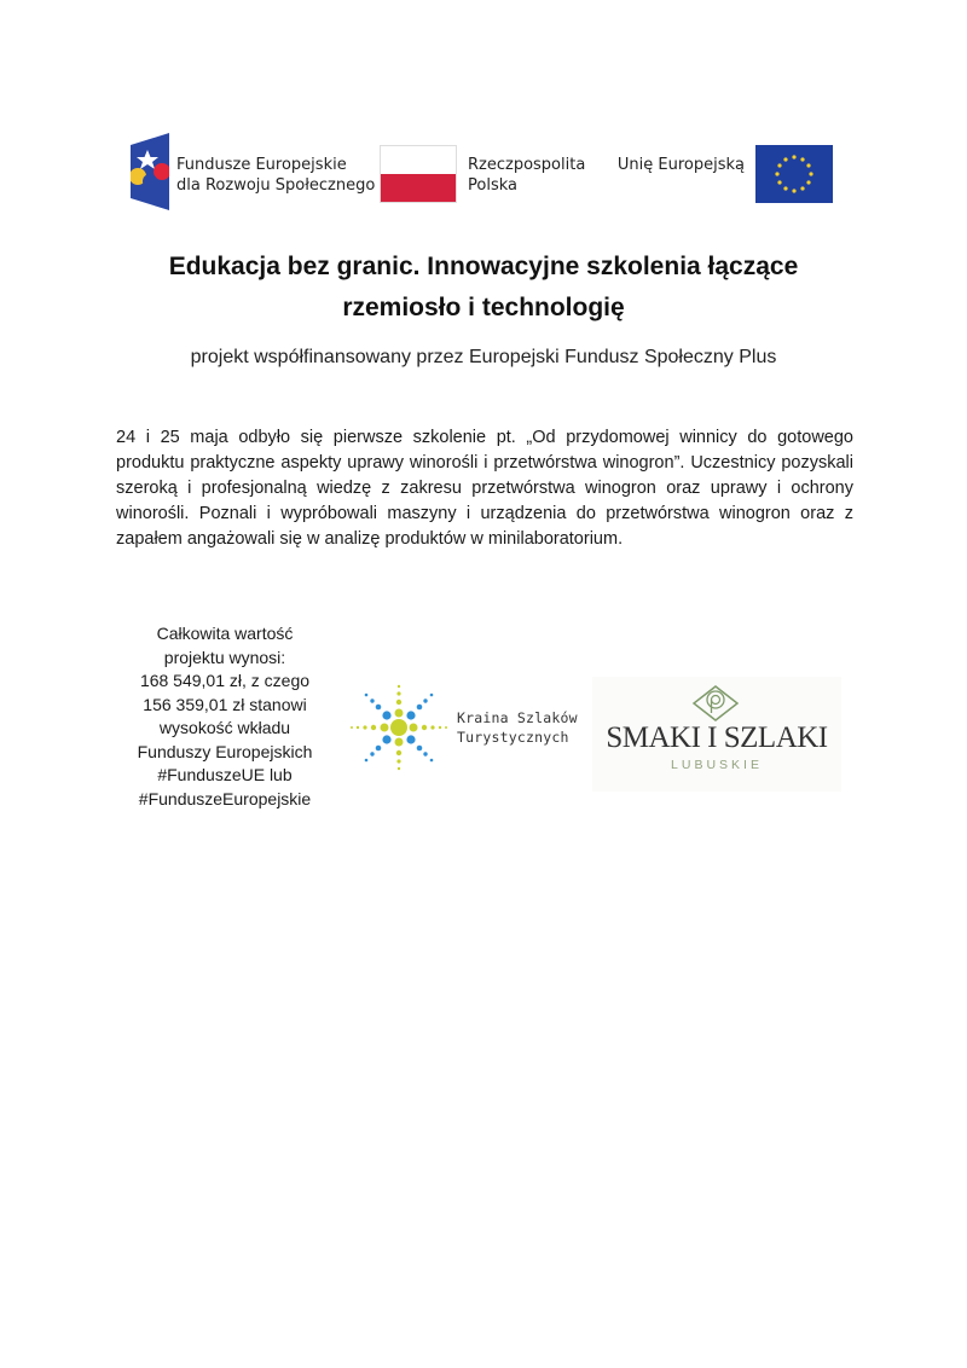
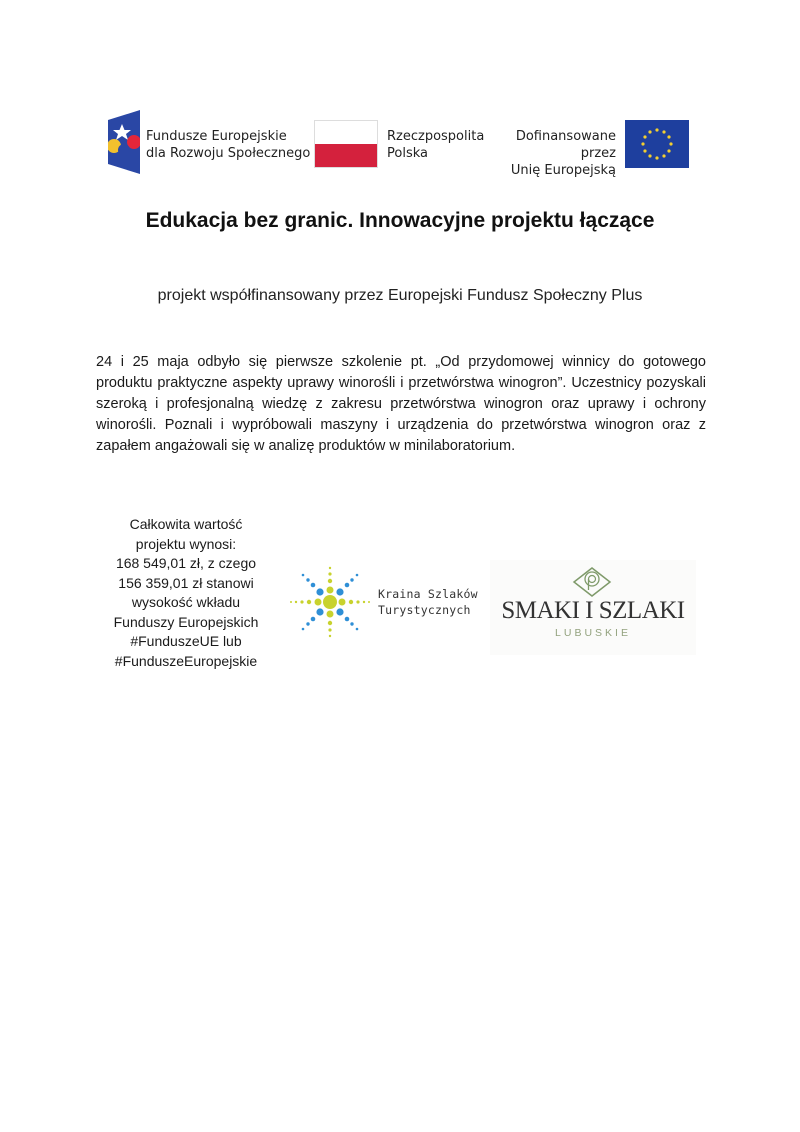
  Fundusze Europejskie
  dla Rozwoju Społecznego
  Rzeczpospolita
  Polska
+ Dofinansowane przez
  Unię Europejską
- Edukacja bez granic. Innowacyjne szkolenia łączące
+ Edukacja bez granic. Innowacyjne projektu łączące
- rzemiosło i technologię
  projekt współfinansowany przez Europejski Fundusz Społeczny Plus
  24 i 25 maja odbyło się pierwsze szkolenie pt. „Od przydomowej winnicy do gotowego produktu praktyczne aspekty uprawy winorośli i przetwórstwa winogron”. Uczestnicy pozyskali szeroką i profesjonalną wiedzę z zakresu przetwórstwa winogron oraz uprawy i ochrony winorośli. Poznali i wypróbowali maszyny i urządzenia do przetwórstwa winogron oraz z zapałem angażowali się w analizę produktów w minilaboratorium.
  Całkowita wartość
  projektu wynosi:
  168 549,01 zł, z czego
  156 359,01 zł stanowi
  wysokość wkładu
  Funduszy Europejskich
  #FunduszeUE lub
  #FunduszeEuropejskie
  Kraina Szlaków
  Turystycznych
  SMAKI I SZLAKI
  LUBUSKIE
